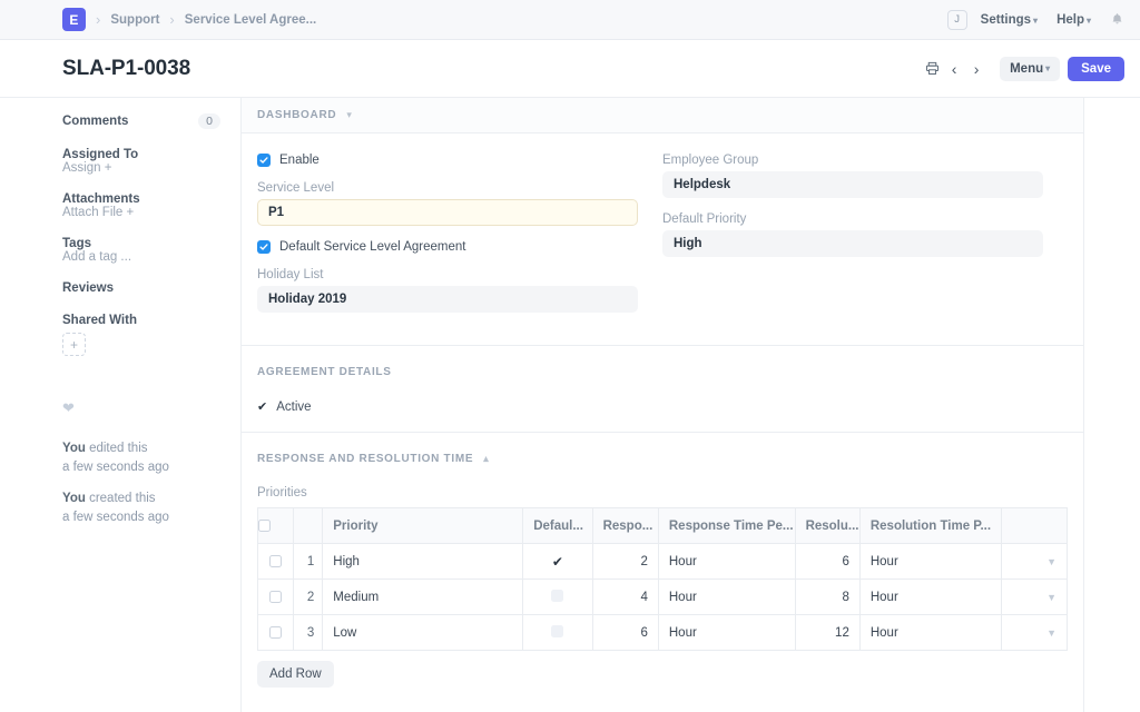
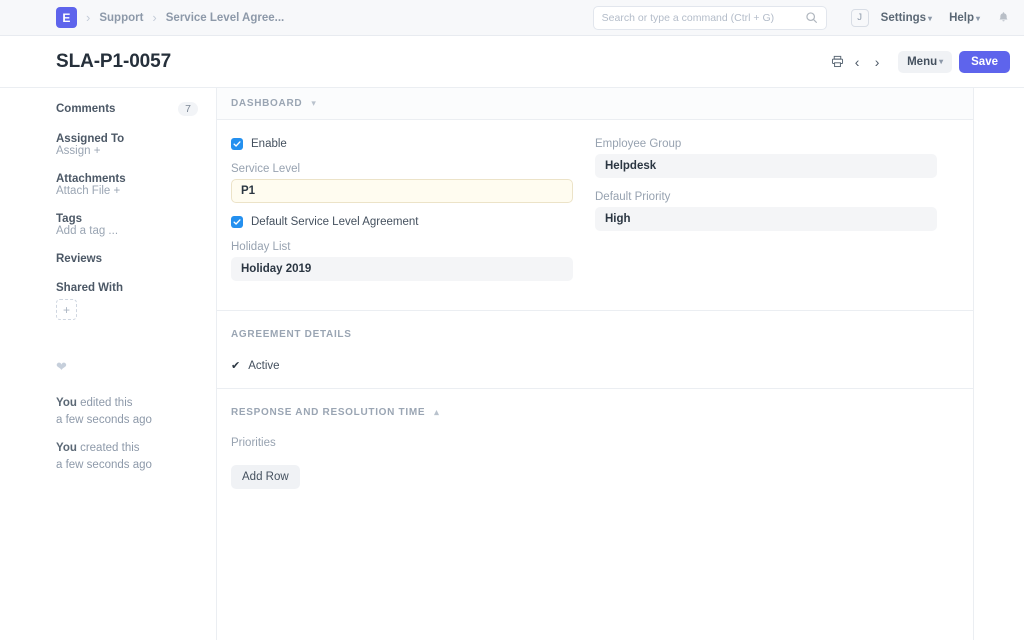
  E
  ›
  Support
  ›
  Service Level Agree...
+ Search or type a command (Ctrl + G)
  J
  Settings ▾
  Help ▾
- SLA-P1-0038
+ SLA-P1-0057
  ‹
  ›
  Menu
  ▾
  Save
  Comments
- 0
+ 7
  Assigned To
  Assign +
  Attachments
  Attach File +
  Tags
  Add a tag ...
  Reviews
  Shared With
  +
  ❤
  You edited this
  a few seconds ago
  You created this
  a few seconds ago
  DASHBOARD
  ▾
  Enable
  Service Level
  P1
  Default Service Level Agreement
  Holiday List
  Holiday 2019
  Employee Group
  Helpdesk
  Default Priority
  High
  AGREEMENT DETAILS
  ✔
  Active
  RESPONSE AND RESOLUTION TIME
  ▴
  Priorities
- 		Priority	Defaul...	Respo...	Response Time Pe...	Resolu...	Resolution Time P...
- 	1	High	✔	2	Hour	6	Hour	▼
- 	2	Medium		4	Hour	8	Hour	▼
- 	3	Low		6	Hour	12	Hour	▼
  Add Row
